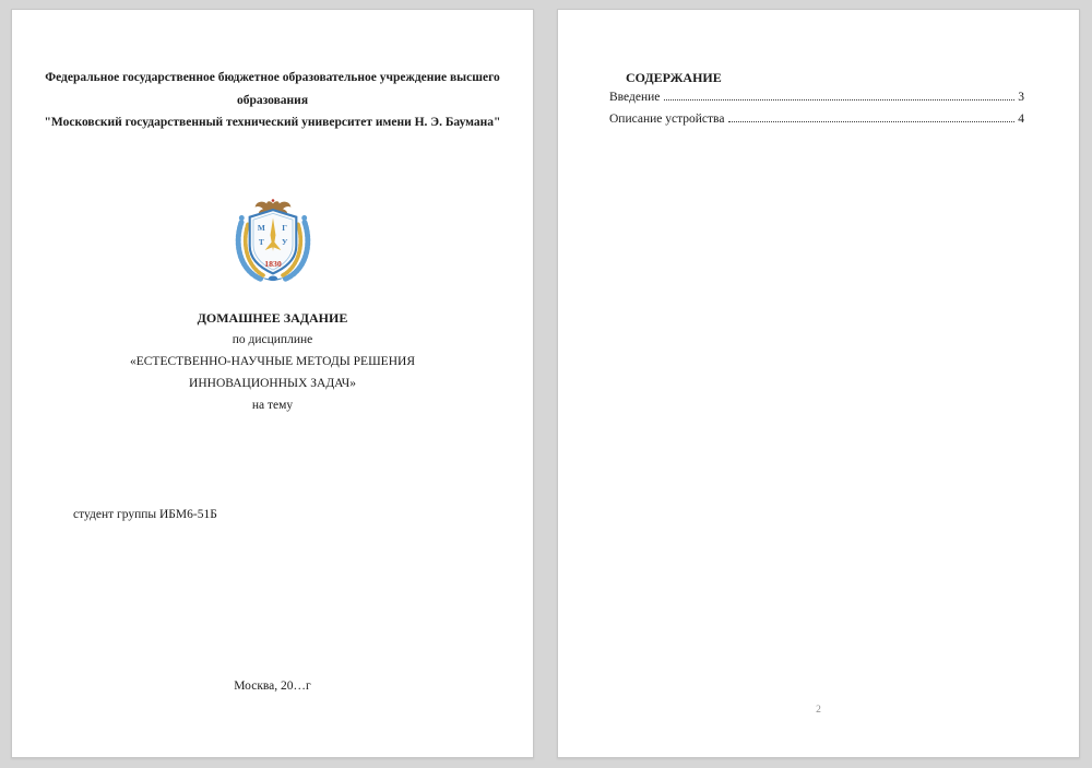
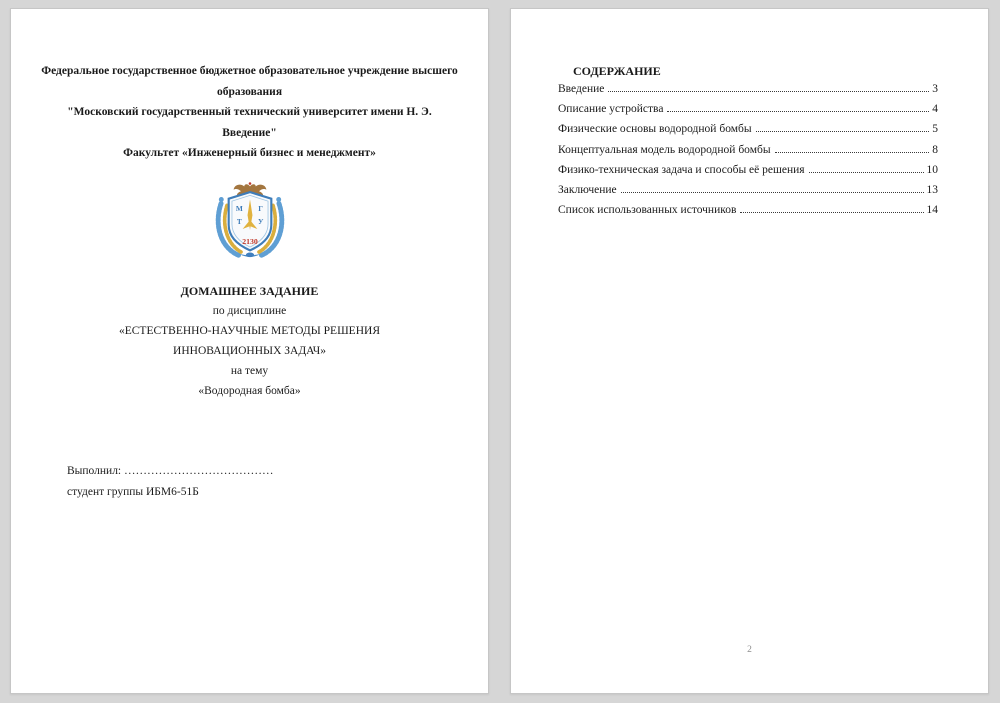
  Федеральное государственное бюджетное образовательное учреждение высшего
  образования
- "Московский государственный технический университет имени Н. Э. Баумана"
+ "Московский государственный технический университет имени Н. Э. Введение"
+ Факультет «Инженерный бизнес и менеджмент»
  М
  Г
  Т
  У
- 1830
+ 2130
  ДОМАШНЕЕ ЗАДАНИЕ
  по дисциплине
  «ЕСТЕСТВЕННО-НАУЧНЫЕ МЕТОДЫ РЕШЕНИЯ
  ИННОВАЦИОННЫХ ЗАДАЧ»
  на тему
+ «Водородная бомба»
+ Выполнил: …………………………………
  студент группы ИБМ6-51Б
- Москва, 20…г
  СОДЕРЖАНИЕ
  Введение
  3
  Описание устройства
  4
+ Физические основы водородной бомбы
+ 5
+ Концептуальная модель водородной бомбы
+ 8
+ Физико-техническая задача и способы её решения
+ 10
+ Заключение
+ 13
+ Список использованных источников
+ 14
  2
